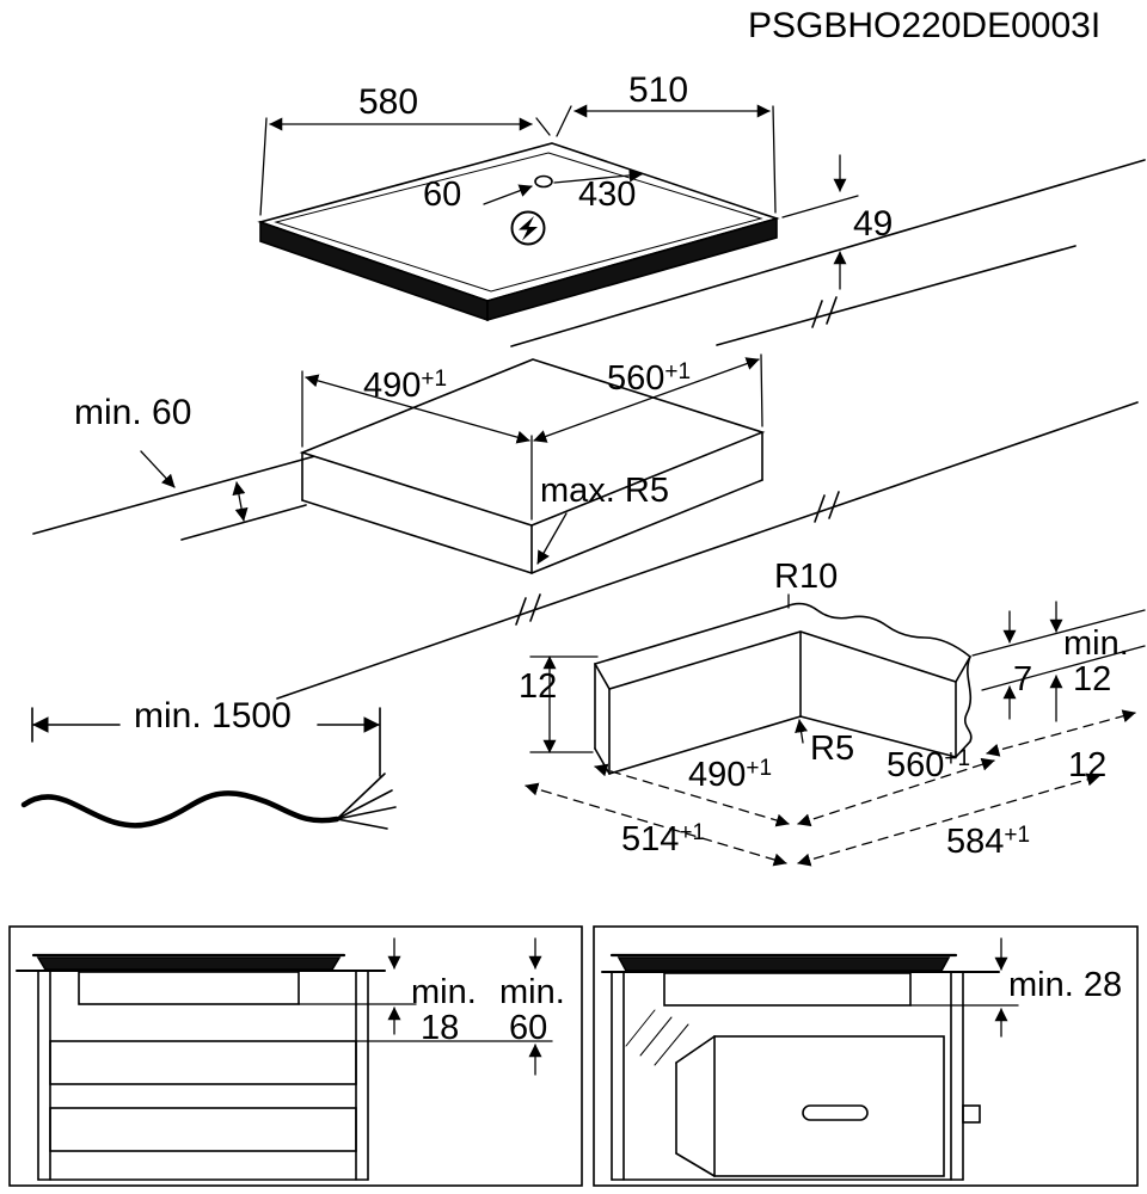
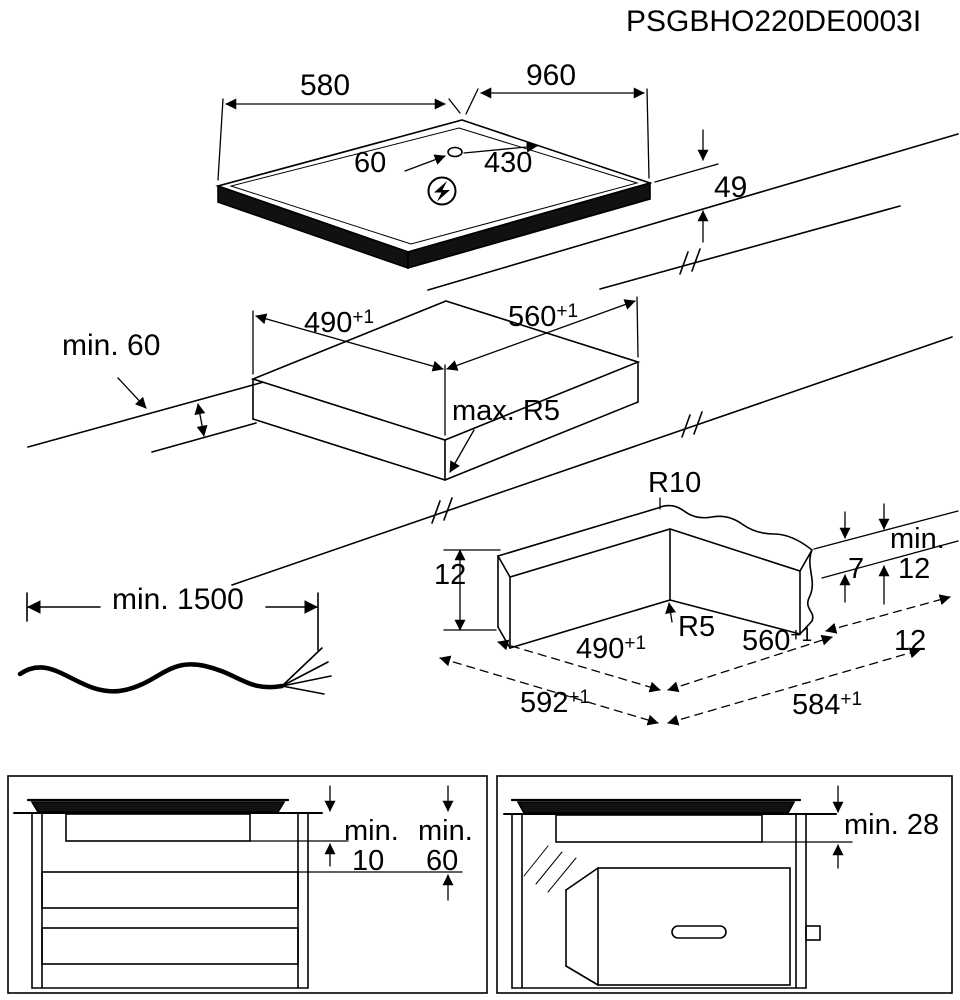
  PSGBHO220DE0003I
  580
- 510
+ 960
  60
  430
  49
  min. 60
  490+1
  560+1
  max. R5
  R10
  12
  7
  min.
  12
  R5
  490+1
  560+1
  12
- 514+1
+ 592+1
  584+1
  min. 1500
  min.
- 18
+ 10
  min.
  60
  min. 28
